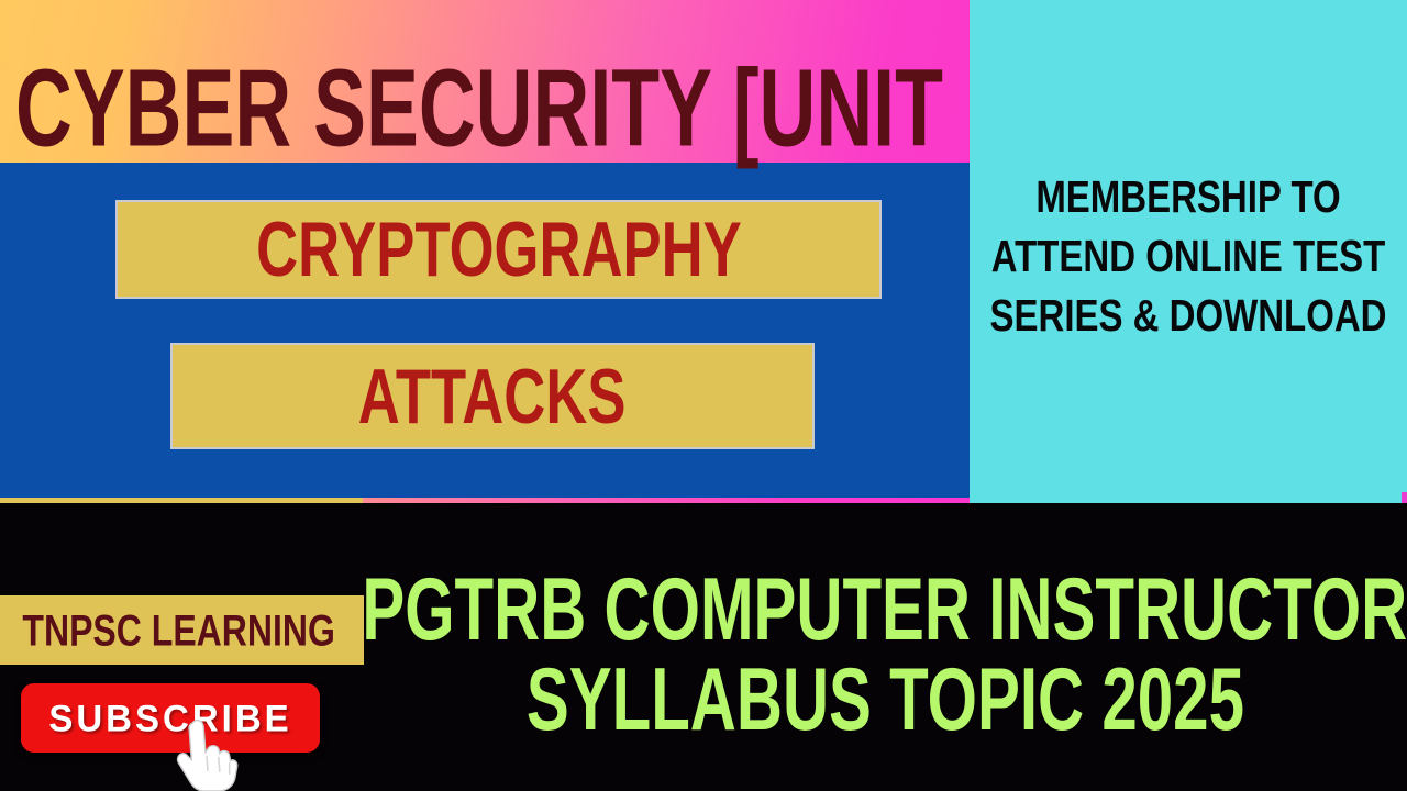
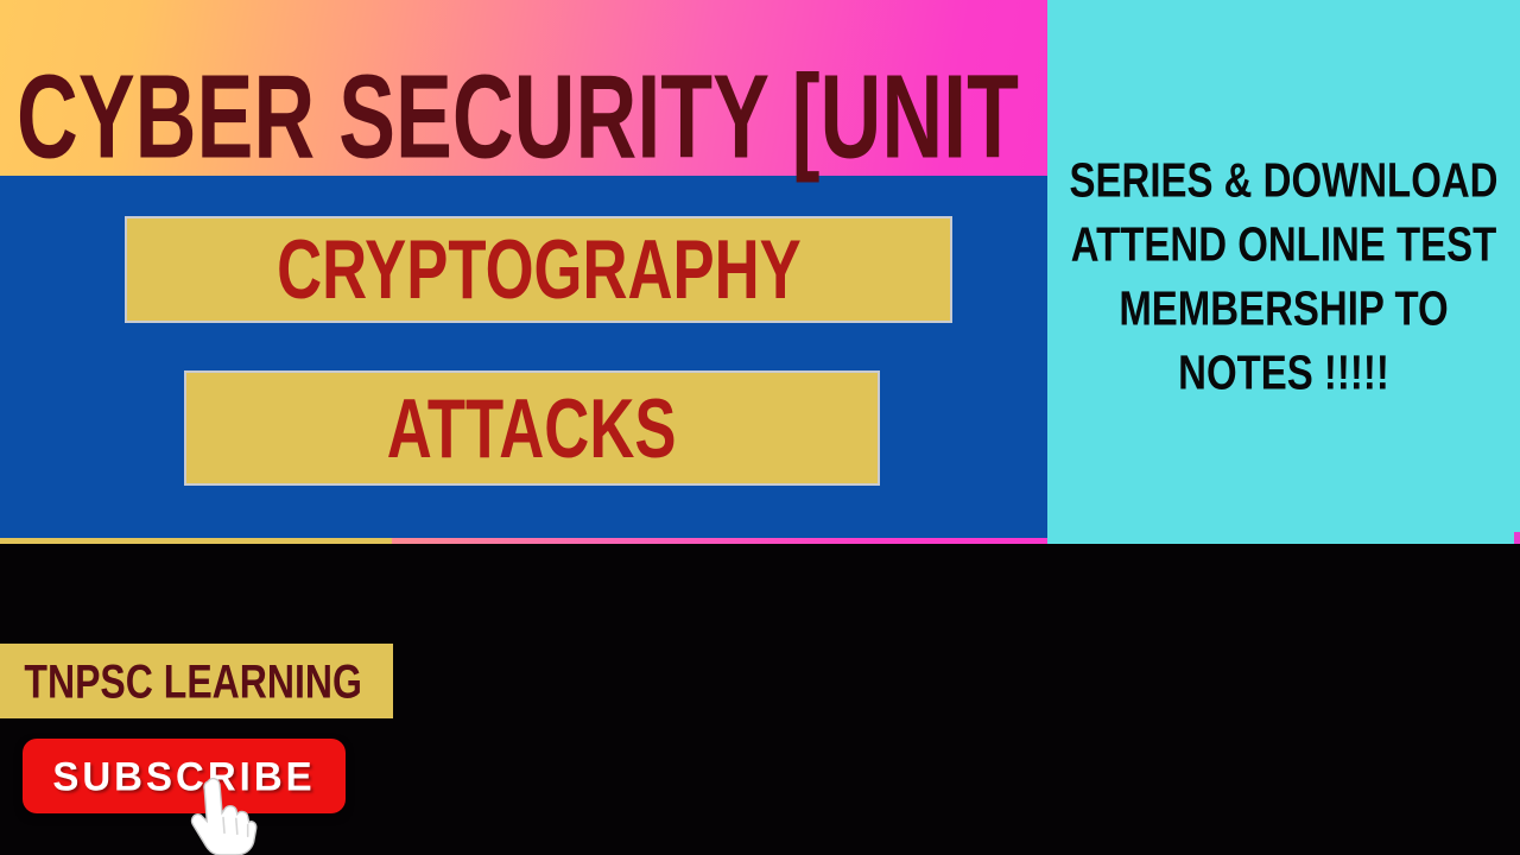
  CYBER SECURITY [UNIT
  CRYPTOGRAPHY
  ATTACKS
- MEMBERSHIP TO
+ SERIES & DOWNLOAD
  ATTEND ONLINE TEST
- SERIES & DOWNLOAD
+ MEMBERSHIP TO
+ NOTES !!!!!
  TNPSC LEARNING
  SUBSCRIBE
- PGTRB COMPUTER INSTRUCTOR
- SYLLABUS TOPIC 2025
